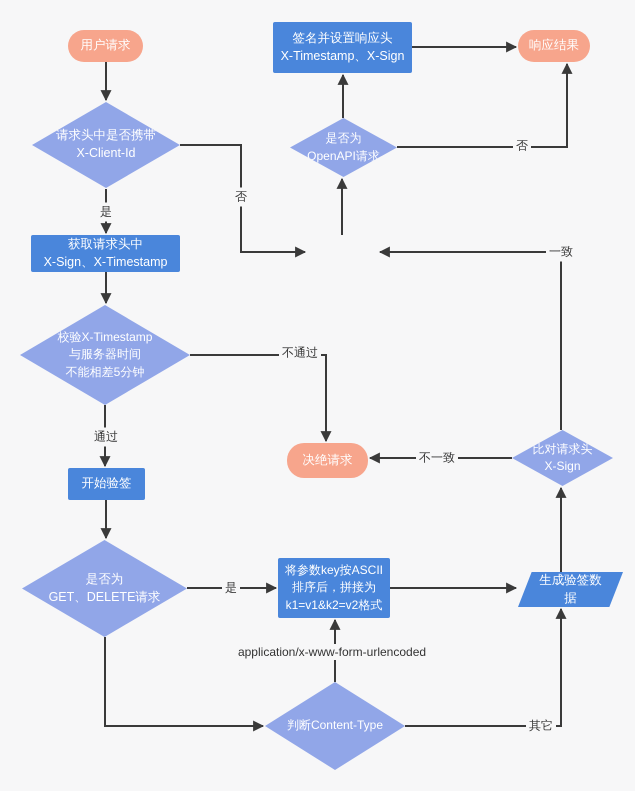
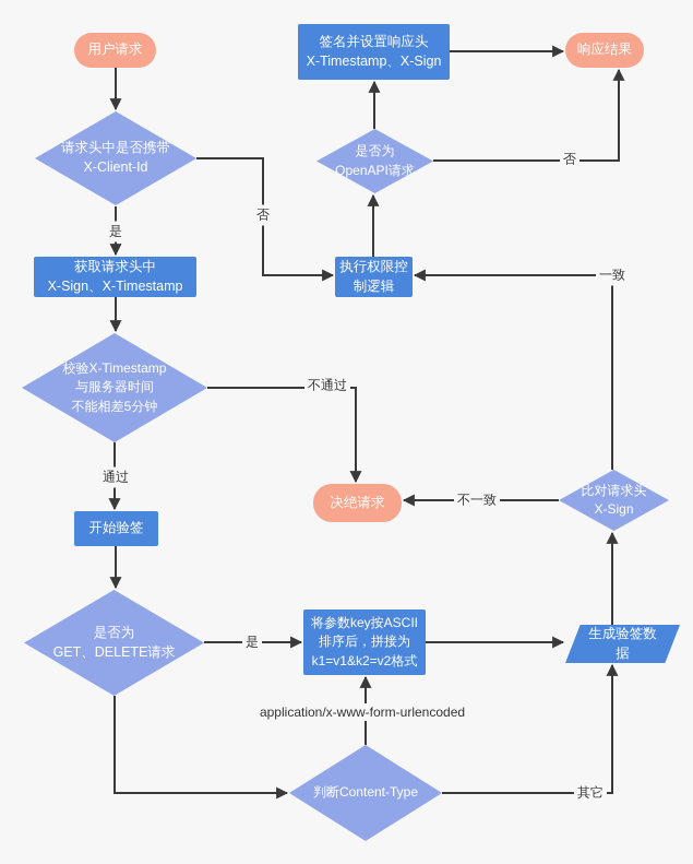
  用户请求
  签名并设置响应头
  X-Timestamp、X-Sign
  响应结果
  请求头中是否携带
  X-Client-Id
  是否为
  OpenAPI请求
  获取请求头中
  X-Sign、X-Timestamp
+ 执行权限控
+ 制逻辑
  校验X-Timestamp
  与服务器时间
  不能相差5分钟
  决绝请求
  比对请求头
  X-Sign
  开始验签
  是否为
  GET、DELETE请求
  将参数key按ASCII
  排序后，拼接为
  k1=v1&k2=v2格式
  生成验签数
  据
  判断Content-Type
  是
  否
  通过
  不通过
  是
  application/x-www-form-urlencoded
  其它
  不一致
  一致
  否
